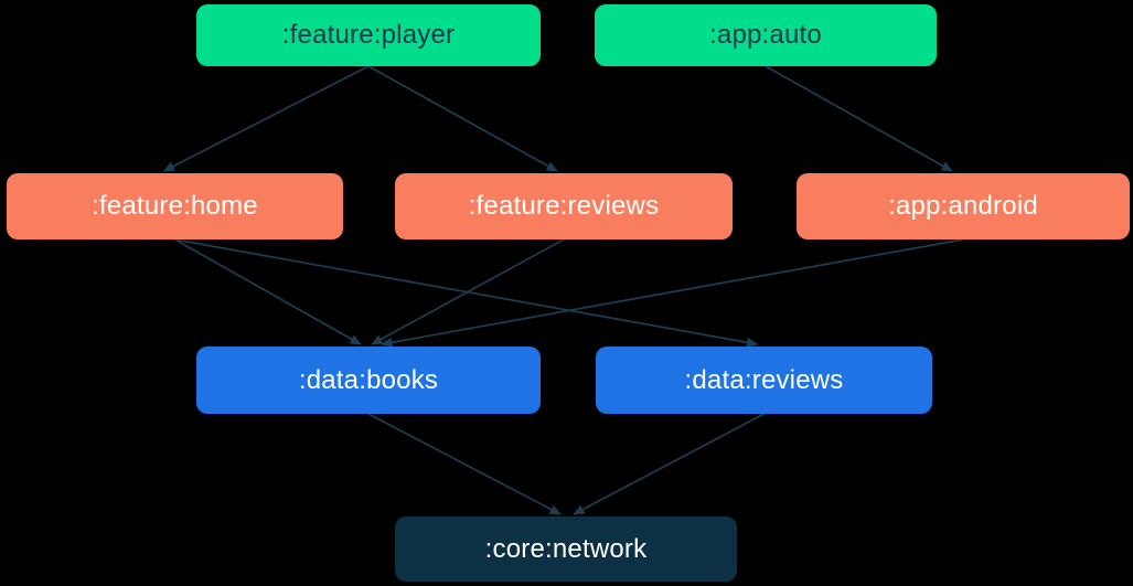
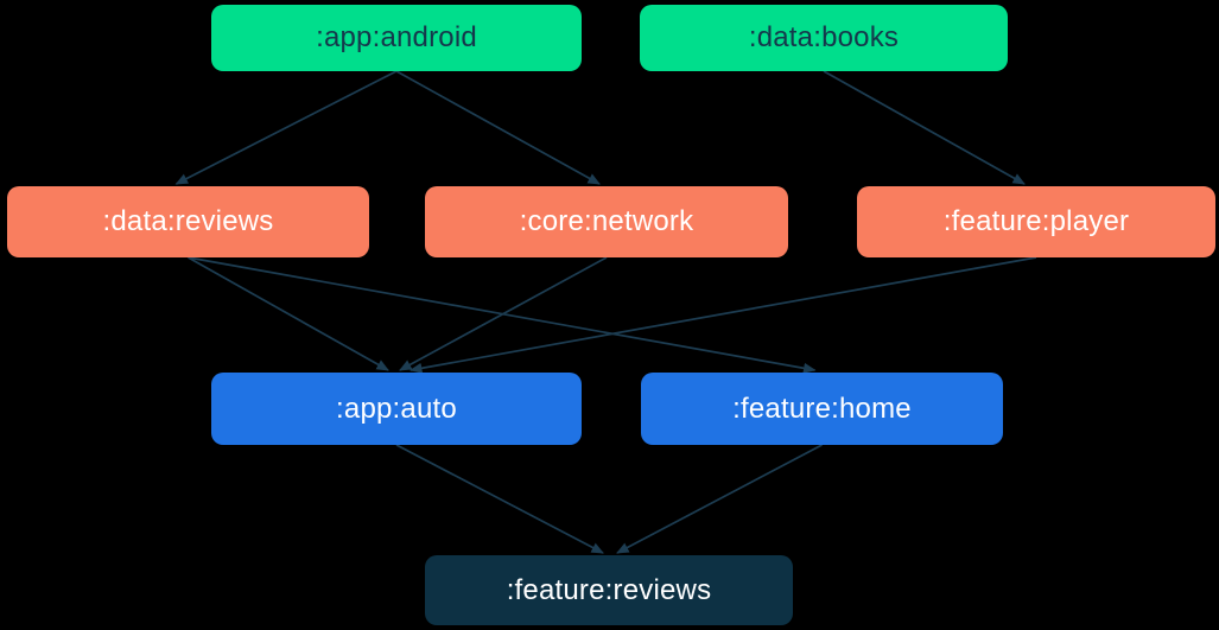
- :feature:player
+ :app:android
- :app:auto
+ :data:books
- :feature:home
+ :data:reviews
- :feature:reviews
+ :core:network
- :app:android
+ :feature:player
- :data:books
+ :app:auto
- :data:reviews
+ :feature:home
- :core:network
+ :feature:reviews
